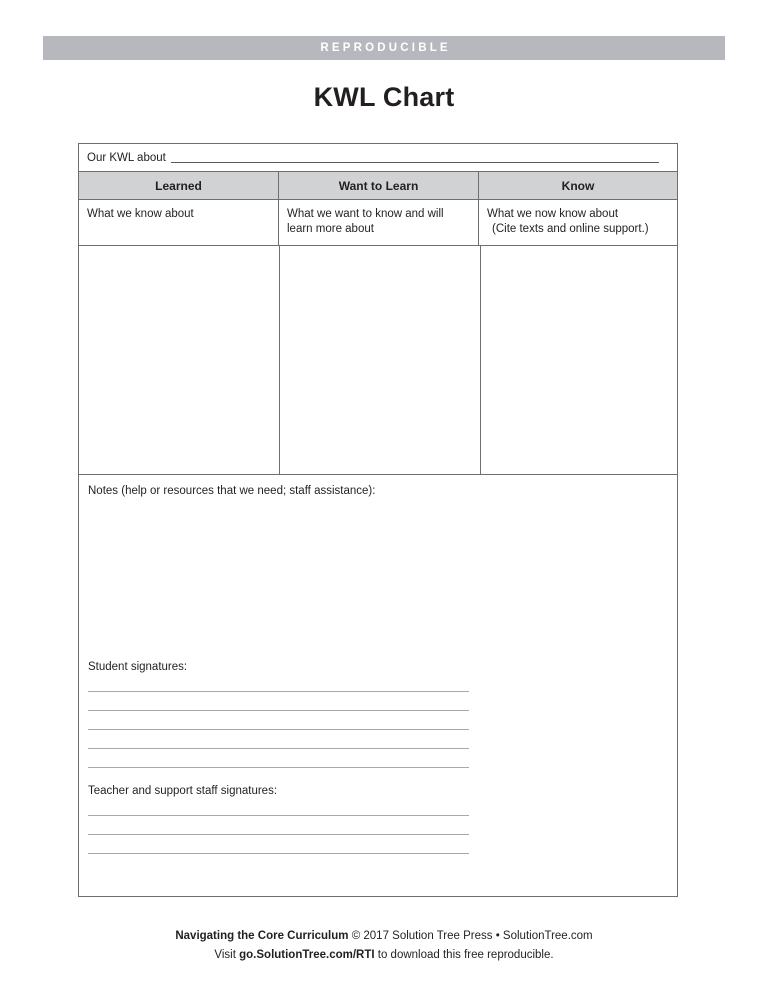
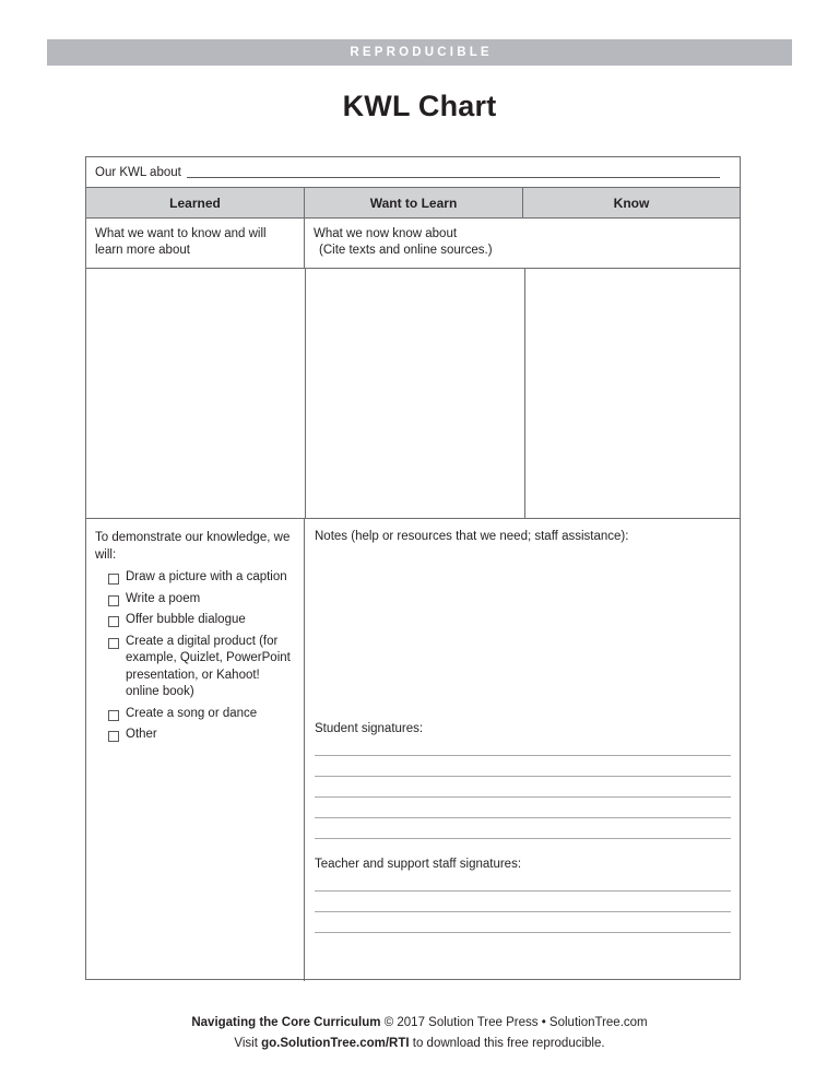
  REPRODUCIBLE
  KWL Chart
  Our KWL about
  Learned
  Want to Learn
  Know
- What we know about
  What we want to know and will learn more about
  What we now know about
- (Cite texts and online support.)
+ (Cite texts and online sources.)
+ To demonstrate our knowledge, we will:
+ Draw a picture with a caption
+ Write a poem
+ Offer bubble dialogue
+ Create a digital product (for example, Quizlet, PowerPoint presentation, or Kahoot! online book)
+ Create a song or dance
+ Other
  Notes (help or resources that we need; staff assistance):
  Student signatures:
  Teacher and support staff signatures:
  Navigating the Core Curriculum © 2017 Solution Tree Press • SolutionTree.com
  Visit go.SolutionTree.com/RTI to download this free reproducible.
